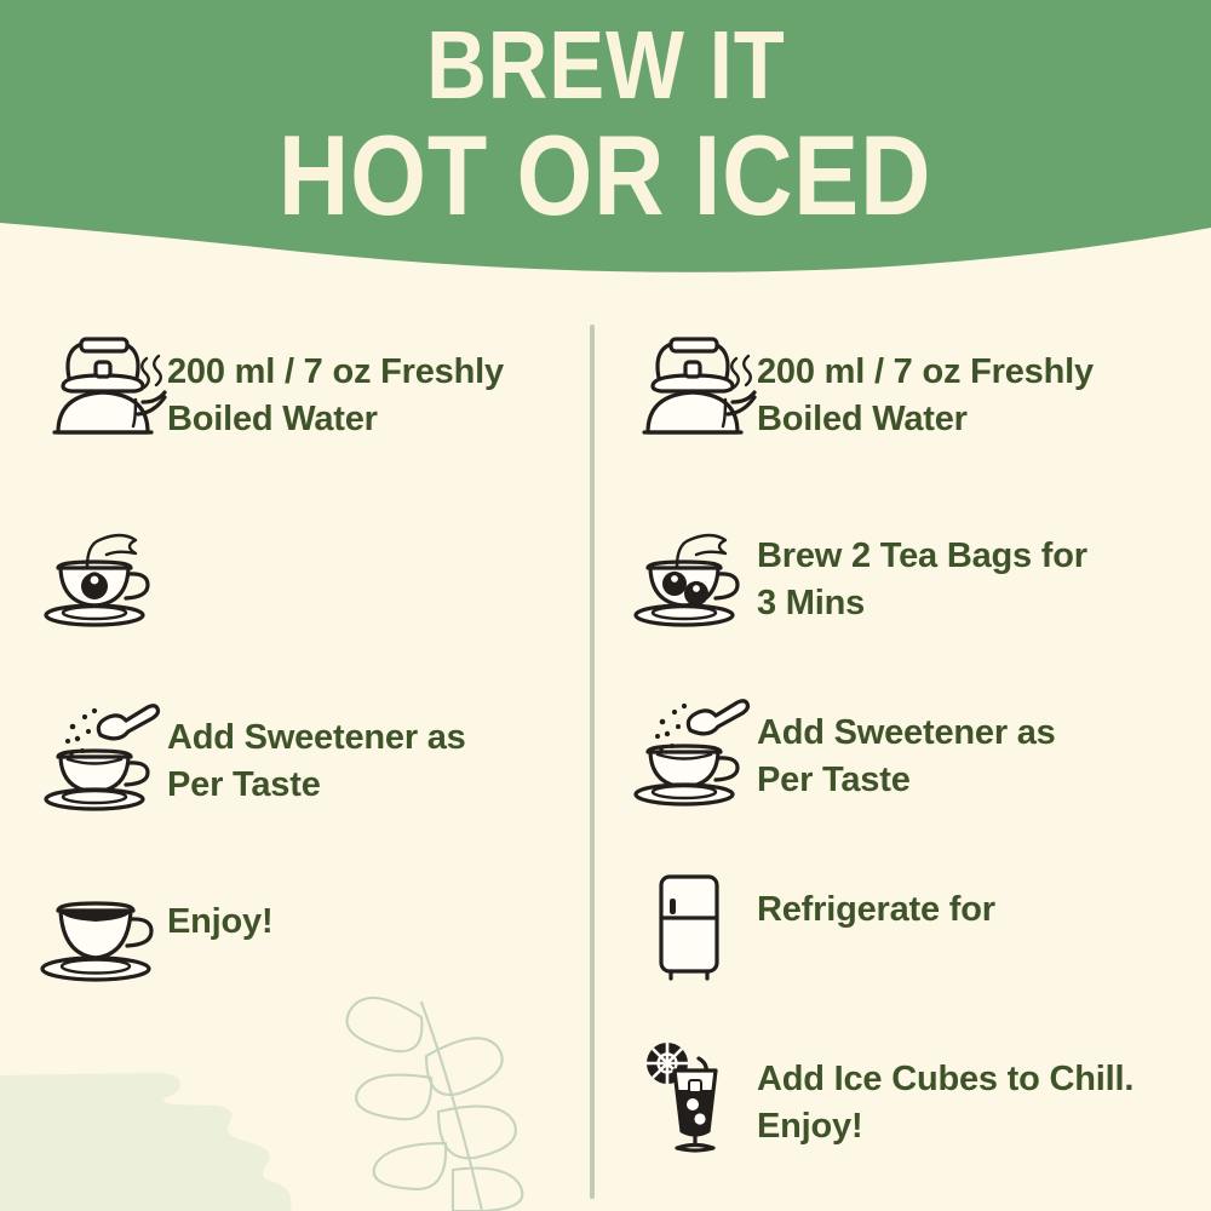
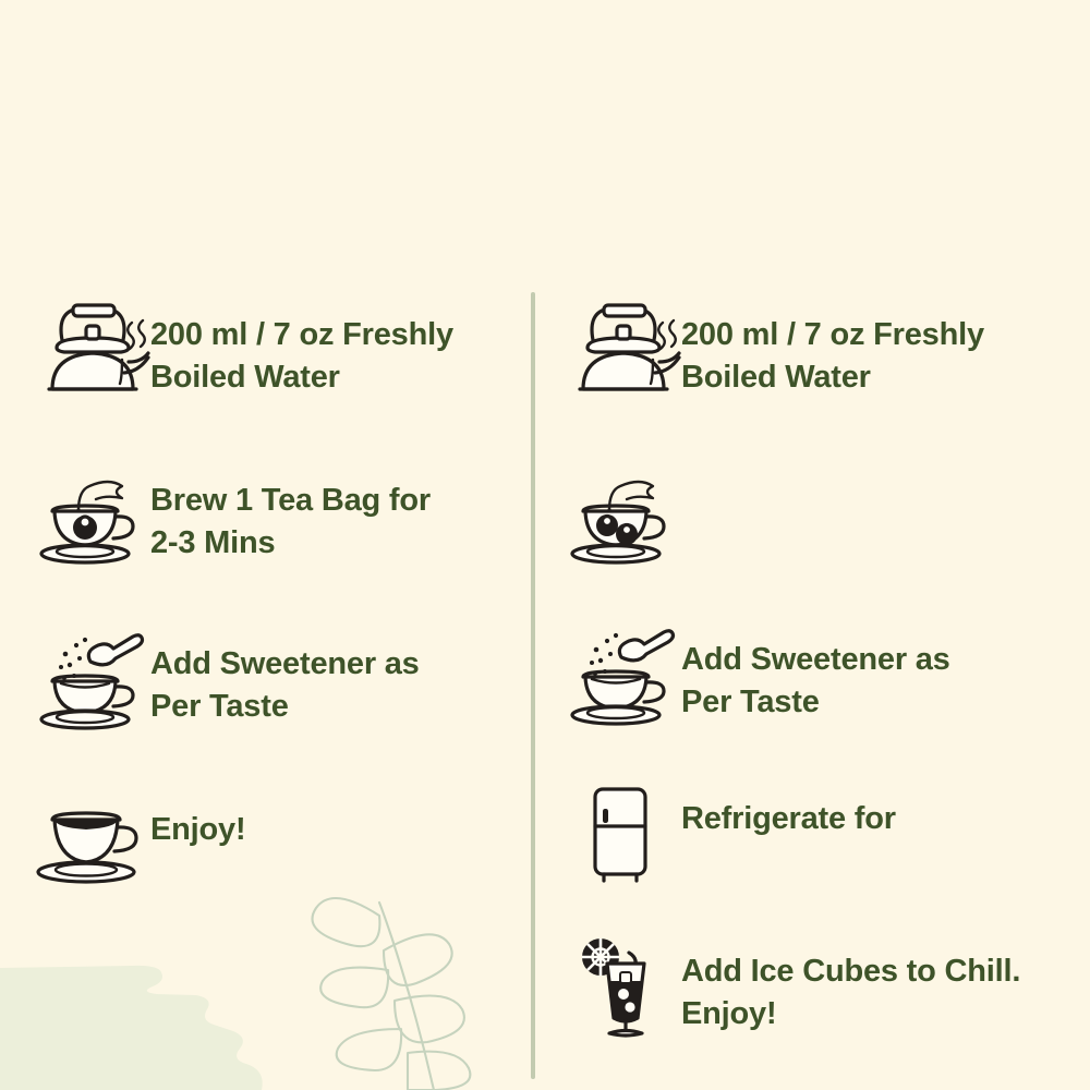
- BREW IT
- HOT OR ICED
  200 ml / 7 oz Freshly
  Boiled Water
+ Brew 1 Tea Bag for
+ 2-3 Mins
  Add Sweetener as
  Per Taste
  Enjoy!
  200 ml / 7 oz Freshly
  Boiled Water
- Brew 2 Tea Bags for
- 3 Mins
  Add Sweetener as
  Per Taste
  Refrigerate for
  Add Ice Cubes to Chill.
  Enjoy!
